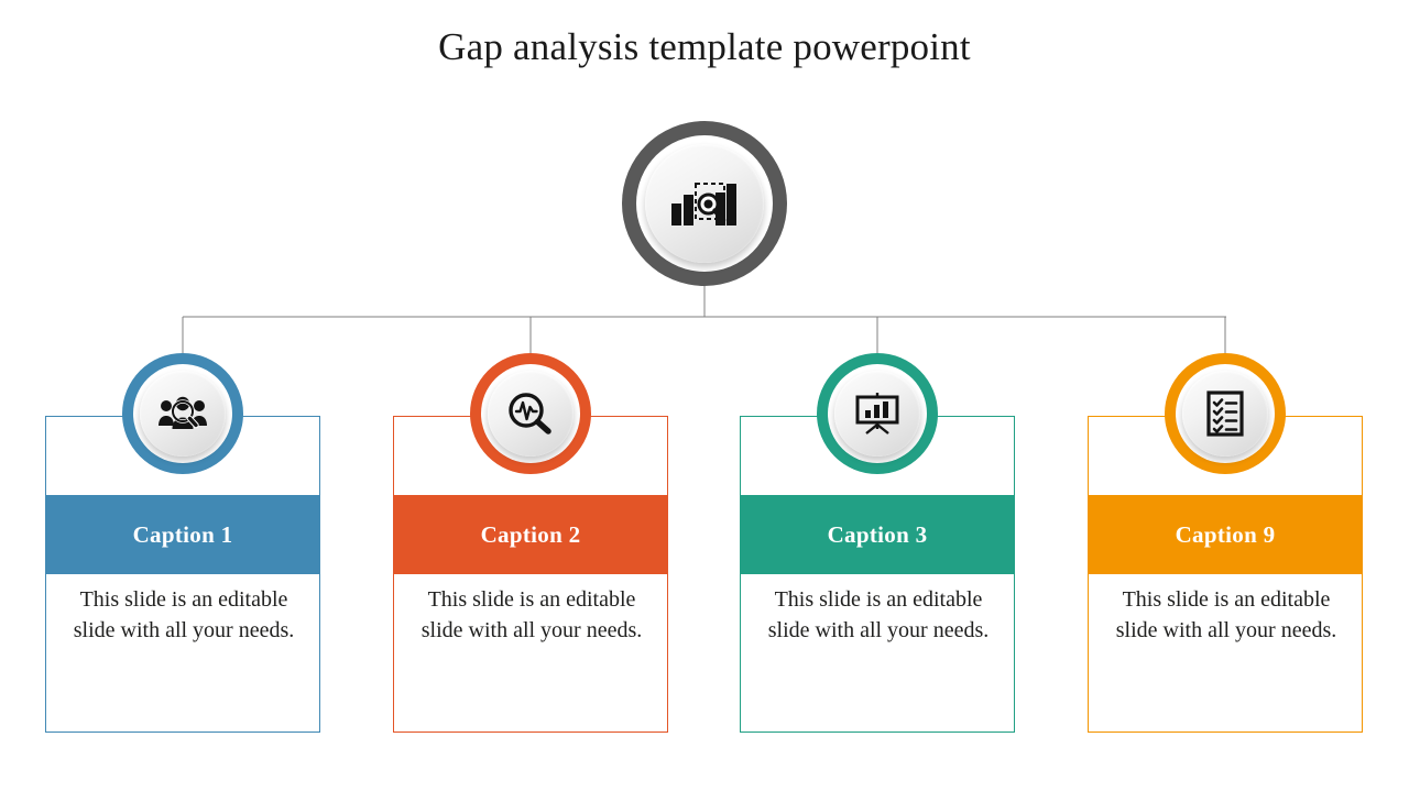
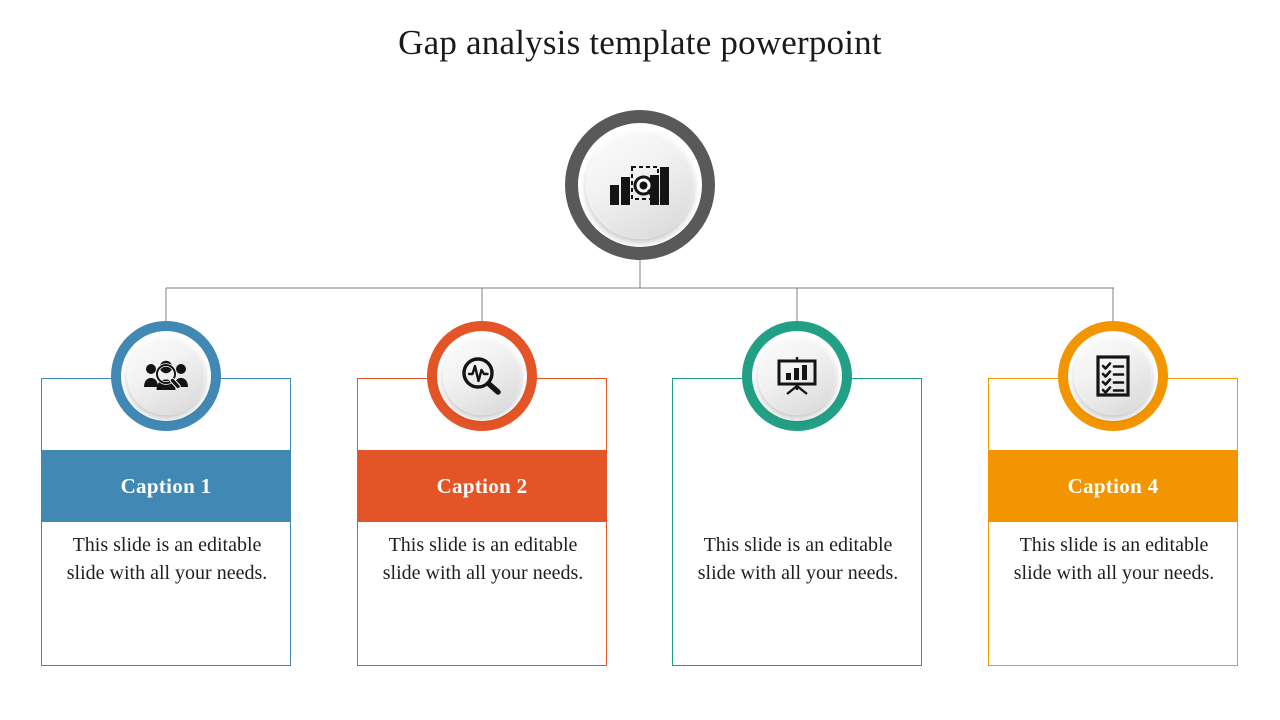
  Gap analysis template powerpoint
  Caption 1
  This slide is an editable slide with all your needs.
  Caption 2
  This slide is an editable slide with all your needs.
- Caption 3
  This slide is an editable slide with all your needs.
- Caption 9
+ Caption 4
  This slide is an editable slide with all your needs.
